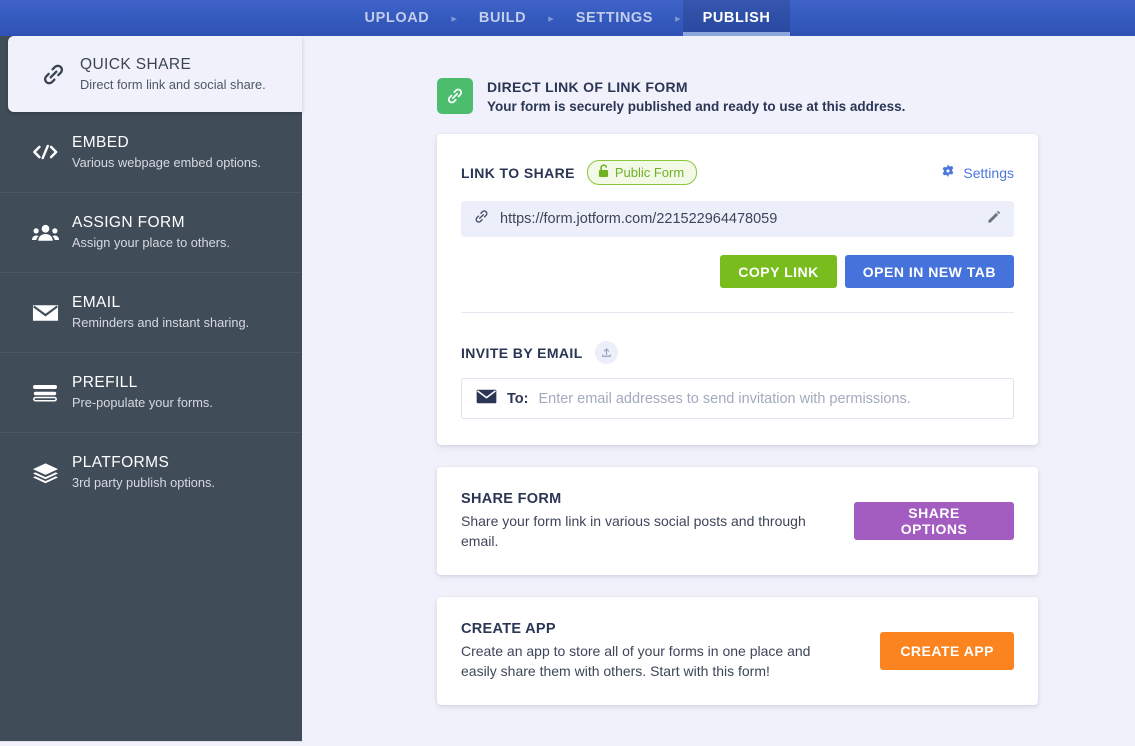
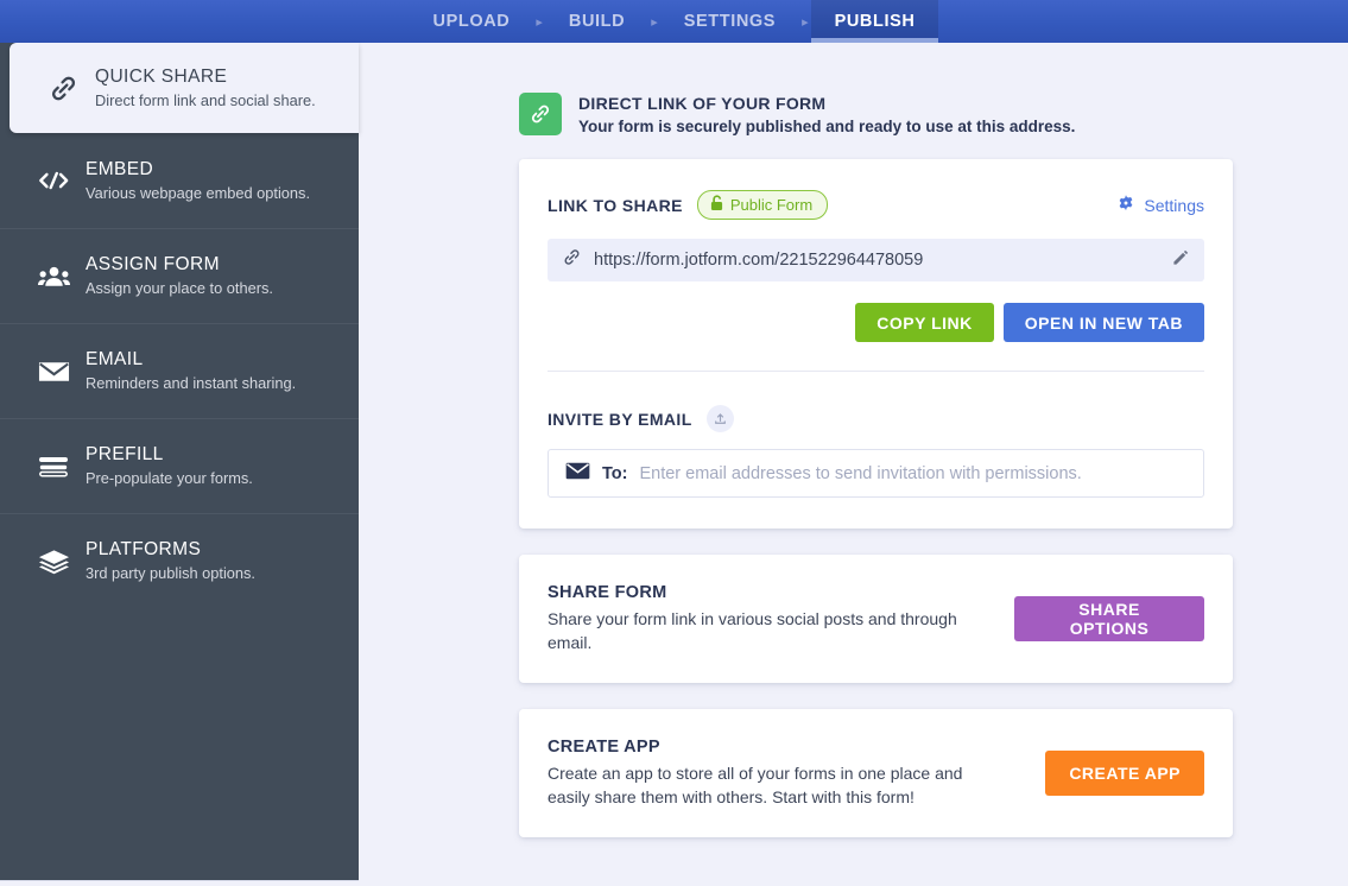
  UPLOAD
  ▸
  BUILD
  ▸
  SETTINGS
  ▸
  PUBLISH
  QUICK SHARE
  Direct form link and social share.
  EMBED
  Various webpage embed options.
  ASSIGN FORM
  Assign your place to others.
  EMAIL
  Reminders and instant sharing.
  PREFILL
  Pre-populate your forms.
  PLATFORMS
  3rd party publish options.
- DIRECT LINK OF LINK FORM
+ DIRECT LINK OF YOUR FORM
  Your form is securely published and ready to use at this address.
  LINK TO SHARE
  Public Form
  Settings
  https://form.jotform.com/221522964478059
  COPY LINK
  OPEN IN NEW TAB
  INVITE BY EMAIL
  To:
  Enter email addresses to send invitation with permissions.
  SHARE FORM
  Share your form link in various social posts and through email.
  SHARE OPTIONS
  CREATE APP
  Create an app to store all of your forms in one place and easily share them with others. Start with this form!
  CREATE APP
